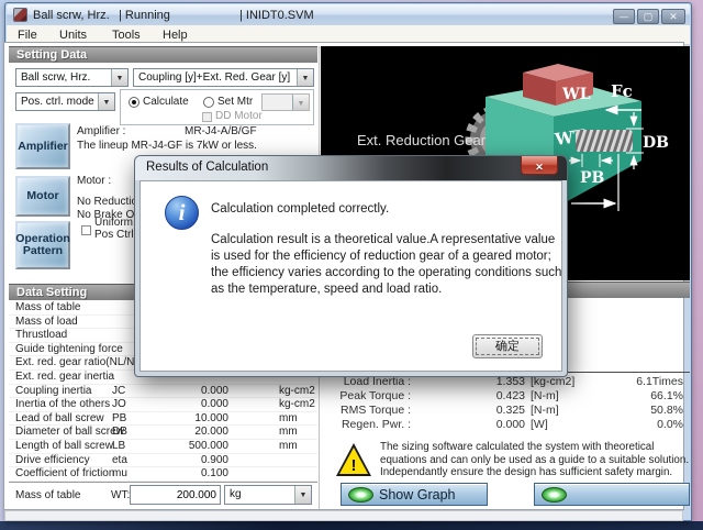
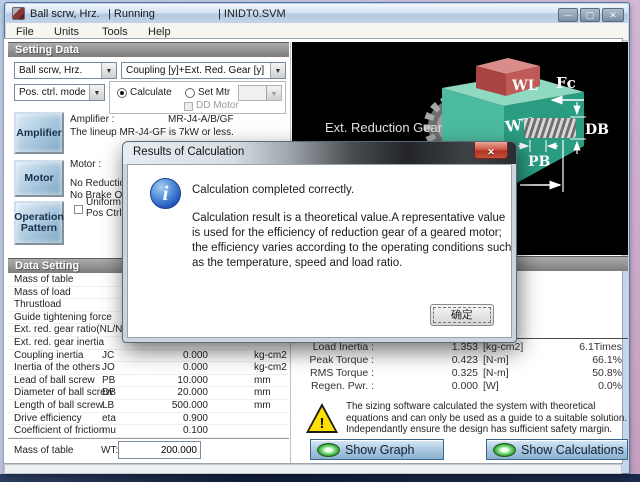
  Ball scrw, Hrz.
  | Running
  | INIDT0.SVM
  File
  Units
  Tools
  Help
  Setting Data
  Ball scrw, Hrz.
  Coupling [y]+Ext. Red. Gear [y]
  Pos. ctrl. mode
  Calculate
  Set Mtr
  DD Motor
  Amplifier
  Amplifier :
  MR-J4-A/B/GF
  The lineup MR-J4-GF is 7kW or less.
  Motor :
  Motor
  No Reducti
  No Brake O
  Uniform
  Pos Ctrl
  Operation
  Pattern
  Data Setting
  Mass of table
  Mass of load
  Thrustload
  Guide tightening forc
  Ext. red. gear ratio(N
  Ext. red. gear inertia
  Coupling inertia
  JC
  0.000
  kg-cm2
  Inertia of the others
  JO
  0.000
  kg-cm2
  Lead of ball screw
  PB
  10.000
  mm
  Diameter of ball scre
  DB
  20.000
  mm
  Length of ball screw
  LB
  500.000
  mm
  Drive efficiency
  eta
  0.900
  Coefficient of friction
  mu
  0.100
  Mass of table
  WT:
  200.000
- kg
  WL
  Ext. Reduction Gear
  Fc
  DB
  PB
  Load Inertia :
  1.353
  [kg-cm2]
  6.1Times
  Peak Torque :
  0.423
  [N-m]
  66.1%
  RMS Torque :
  0.325
  [N-m]
  50.8%
  Regen. Pwr. :
  0.000
  [W]
  0.0%
  !
  The sizing software calculated the system with theoretical
  equations and can only be used as a guide to a suitable solution.
  Independantly ensure the design has sufficient safety margin.
  Show Graph
+ Show Calculations
  Results of Calculation
  Calculation completed correctly.
  Calculation result is a theoretical value.A representative value is used for the efficiency of reduction gear of a geared motor; the efficiency varies according to the operating conditions such as the temperature, speed and load ratio.
  确定
